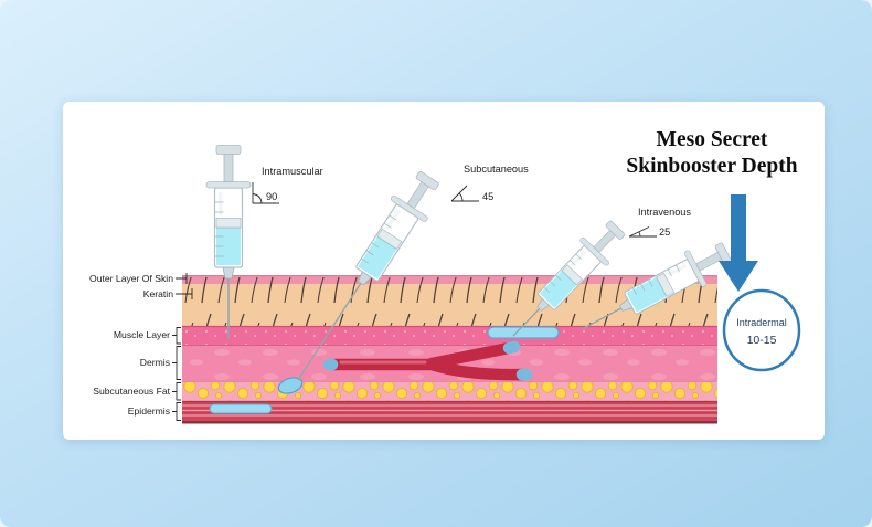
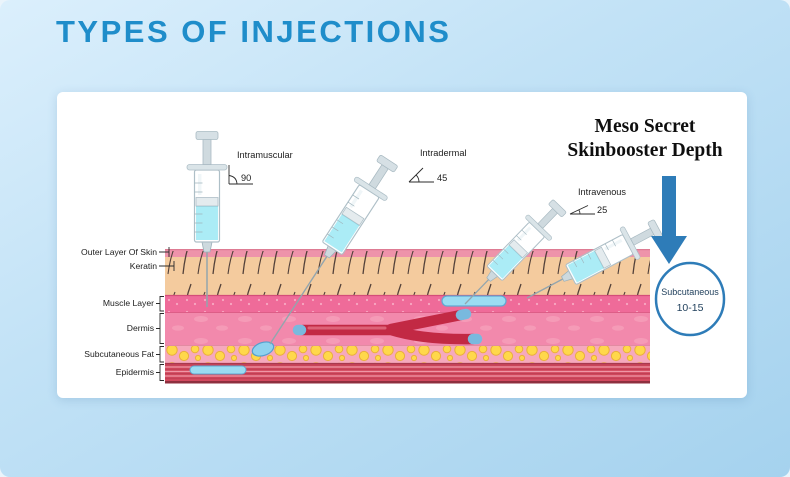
+ TYPES OF INJECTIONS
  Outer Layer Of Skin
  Keratin
  Muscle Layer
  Dermis
  Subcutaneous Fat
  Epidermis
  Intramuscular
  90
- Subcutaneous
+ Intradermal
  45
  Intravenous
  25
  Meso Secret
  Skinbooster Depth
- Intradermal
+ Subcutaneous
  10-15
